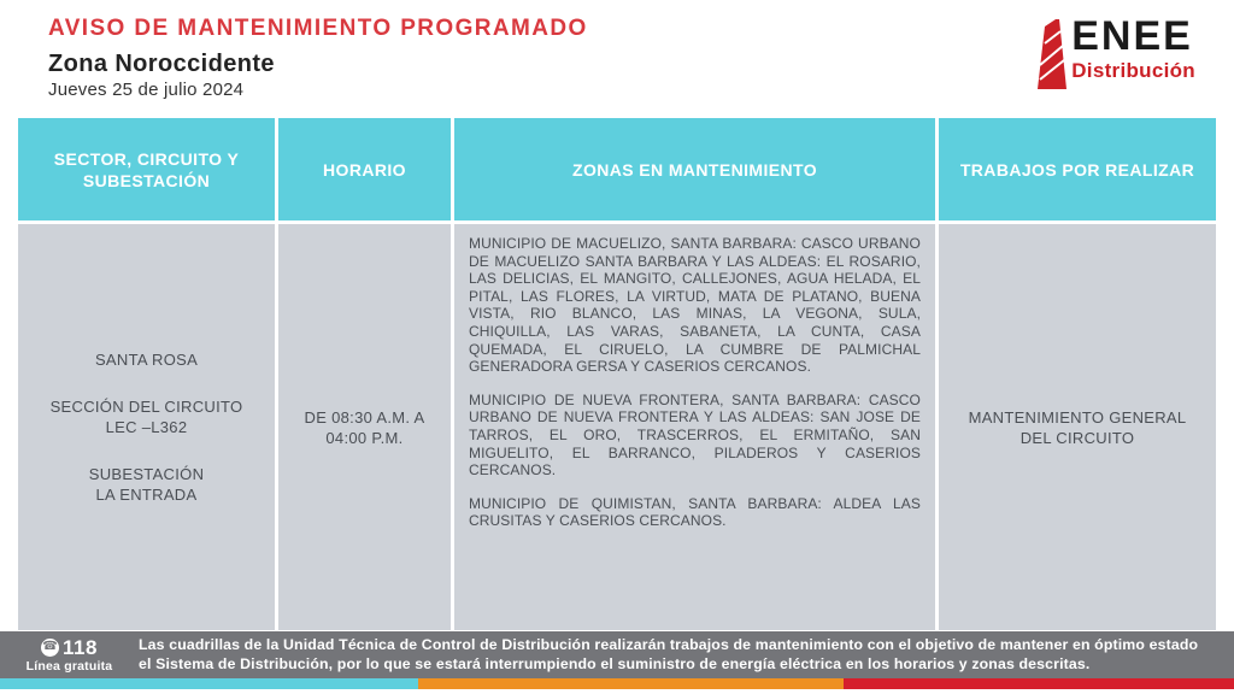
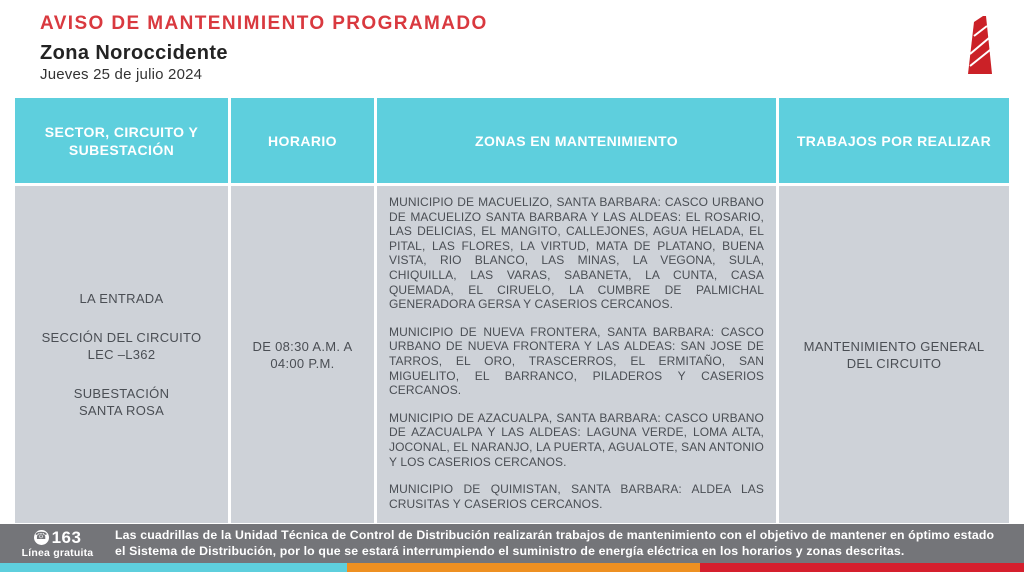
  AVISO DE MANTENIMIENTO PROGRAMADO
  Zona Noroccidente
  Jueves 25 de julio 2024
- ENEE
- Distribución
  SECTOR, CIRCUITO Y SUBESTACIÓN
  HORARIO
  ZONAS EN MANTENIMIENTO
  TRABAJOS POR REALIZAR
- SANTA ROSA
+ LA ENTRADA
  SECCIÓN DEL CIRCUITO
  LEC –L362
  SUBESTACIÓN
- LA ENTRADA
+ SANTA ROSA
  DE 08:30 A.M. A 04:00 P.M.
  MUNICIPIO DE MACUELIZO, SANTA BARBARA: CASCO URBANO DE MACUELIZO SANTA BARBARA Y LAS ALDEAS: EL ROSARIO, LAS DELICIAS, EL MANGITO, CALLEJONES, AGUA HELADA, EL PITAL, LAS FLORES, LA VIRTUD, MATA DE PLATANO, BUENA VISTA, RIO BLANCO, LAS MINAS, LA VEGONA, SULA, CHIQUILLA, LAS VARAS, SABANETA, LA CUNTA, CASA QUEMADA, EL CIRUELO, LA CUMBRE DE PALMICHAL GENERADORA GERSA Y CASERIOS CERCANOS.
  MUNICIPIO DE NUEVA FRONTERA, SANTA BARBARA: CASCO URBANO DE NUEVA FRONTERA Y LAS ALDEAS: SAN JOSE DE TARROS, EL ORO, TRASCERROS, EL ERMITAÑO, SAN MIGUELITO, EL BARRANCO, PILADEROS Y CASERIOS CERCANOS.
+ MUNICIPIO DE AZACUALPA, SANTA BARBARA: CASCO URBANO DE AZACUALPA Y LAS ALDEAS: LAGUNA VERDE, LOMA ALTA, JOCONAL, EL NARANJO, LA PUERTA, AGUALOTE, SAN ANTONIO Y LOS CASERIOS CERCANOS.
  MUNICIPIO DE QUIMISTAN, SANTA BARBARA: ALDEA LAS CRUSITAS Y CASERIOS CERCANOS.
  MANTENIMIENTO GENERAL DEL CIRCUITO
  ☎
- 118
+ 163
  Línea gratuita
  Las cuadrillas de la Unidad Técnica de Control de Distribución realizarán trabajos de mantenimiento con el objetivo de mantener en óptimo estado el Sistema de Distribución, por lo que se estará interrumpiendo el suministro de energía eléctrica en los horarios y zonas descritas.
